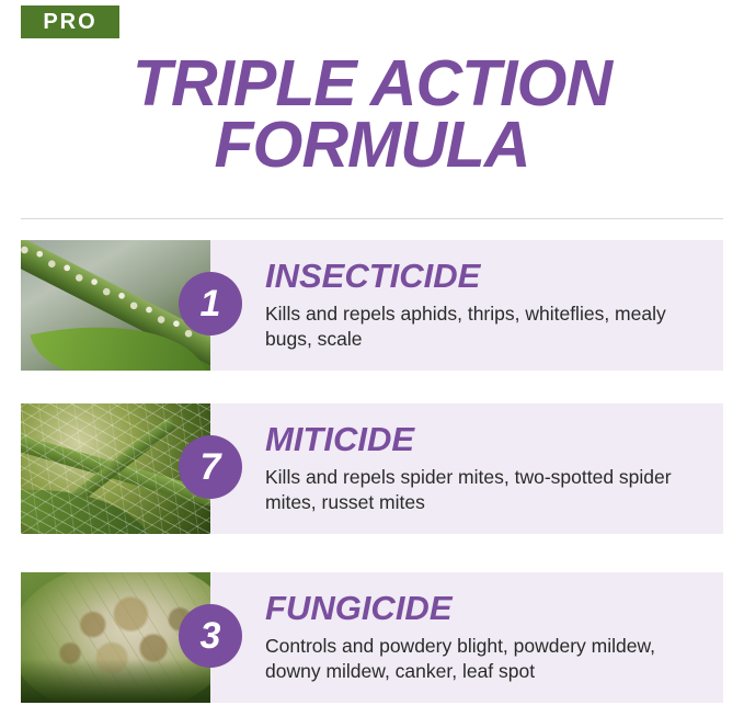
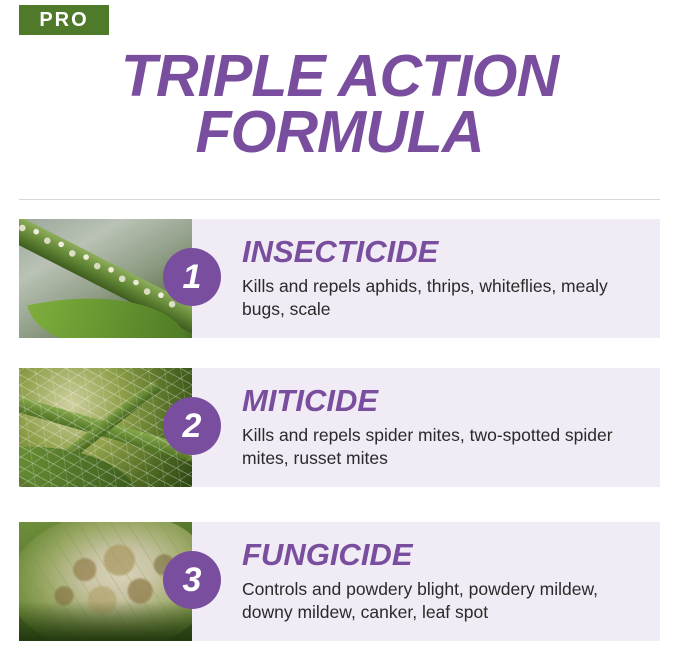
  PRO
  TRIPLE ACTION
  FORMULA
  1
  INSECTICIDE
  Kills and repels aphids, thrips, whiteflies, mealy bugs, scale
- 7
+ 2
  MITICIDE
  Kills and repels spider mites, two-spotted spider mites, russet mites
  3
  FUNGICIDE
  Controls and powdery blight, powdery mildew, downy mildew, canker, leaf spot
